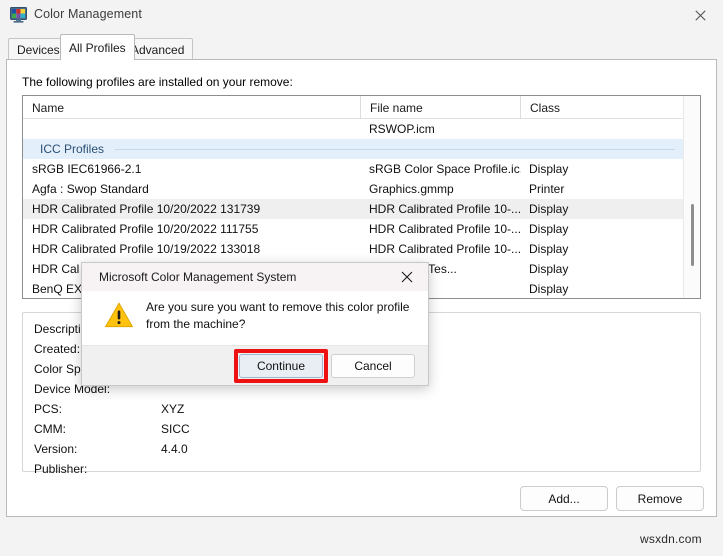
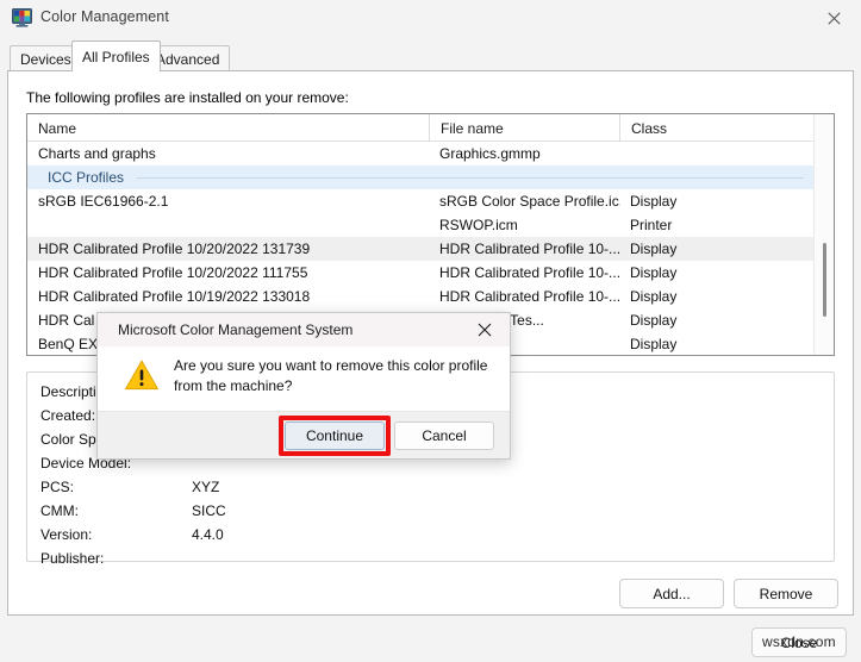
  Color Management
  Devices
  All Profiles
  Advanced
  The following profiles are installed on your remove:
  Name
  File name
  Class
+ Charts and graphs
- RSWOP.icm
+ Graphics.gmmp
  ICC Profiles
  sRGB IEC61966-2.1
  sRGB Color Space Profile.ic
  Display
- Agfa : Swop Standard
- Graphics.gmmp
+ RSWOP.icm
  Printer
  HDR Calibrated Profile 10/20/2022 131739
  HDR Calibrated Profile 10-...
  Display
  HDR Calibrated Profile 10/20/2022 111755
  HDR Calibrated Profile 10-...
  Display
  HDR Calibrated Profile 10/19/2022 133018
  HDR Calibrated Profile 10-...
  Display
  HDR Cal
  Display
  BenQ EX
  Display
  Descripti
  Created:
  Device Model:
  PCS:
  XYZ
  CMM:
  SICC
  Version:
  4.4.0
  Publisher:
  Add...
  Remove
+ Close
  wsxdn.com
  Microsoft Color Management System
  Are you sure you want to remove this color profile from the machine?
  Continue
  Cancel
